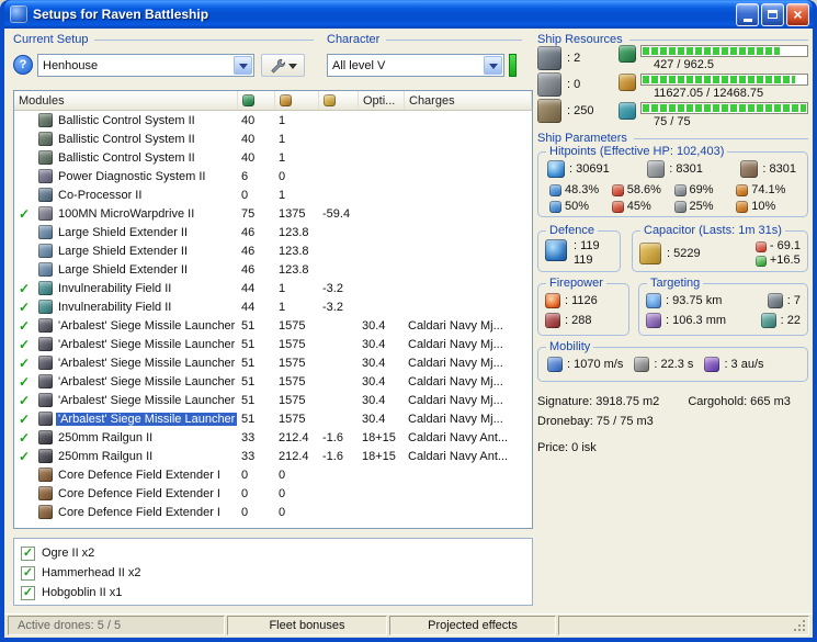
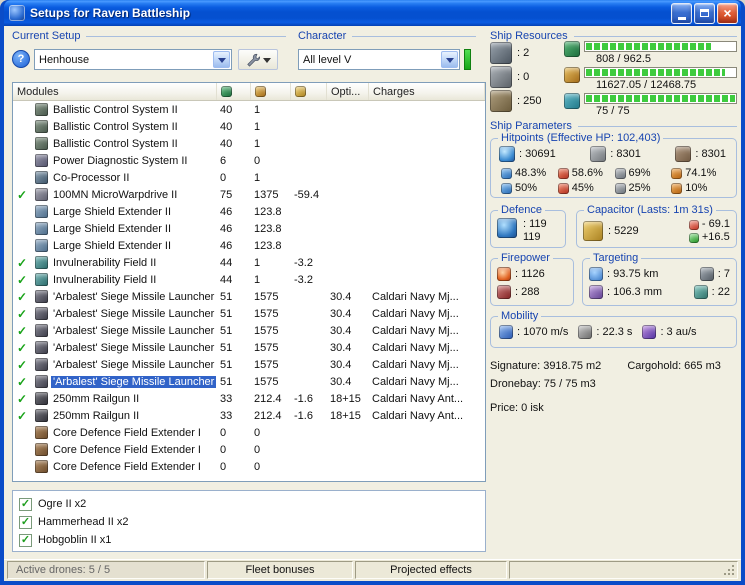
  Setups for Raven Battleship
  ×
  Current Setup
  ?
  Henhouse
  Character
  All level V
  Modules
  Opti...
  Charges
  Ballistic Control System II
  40
  1
  Ballistic Control System II
  40
  1
  Ballistic Control System II
  40
  1
  Power Diagnostic System II
  6
  0
  Co-Processor II
  0
  1
  ✓
  100MN MicroWarpdrive II
  75
  1375
  -59.4
  Large Shield Extender II
  46
  123.8
  Large Shield Extender II
  46
  123.8
  Large Shield Extender II
  46
  123.8
  ✓
  Invulnerability Field II
  44
  1
  -3.2
  ✓
  Invulnerability Field II
  44
  1
  -3.2
  ✓
  'Arbalest' Siege Missile Launcher
  51
  1575
  30.4
  Caldari Navy Mj...
  ✓
  'Arbalest' Siege Missile Launcher
  51
  1575
  30.4
  Caldari Navy Mj...
  ✓
  'Arbalest' Siege Missile Launcher
  51
  1575
  30.4
  Caldari Navy Mj...
  ✓
  'Arbalest' Siege Missile Launcher
  51
  1575
  30.4
  Caldari Navy Mj...
  ✓
  'Arbalest' Siege Missile Launcher
  51
  1575
  30.4
  Caldari Navy Mj...
  ✓
  'Arbalest' Siege Missile Launcher
  51
  1575
  30.4
  Caldari Navy Mj...
  ✓
  250mm Railgun II
  33
  212.4
  -1.6
  18+15
  Caldari Navy Ant...
  ✓
  250mm Railgun II
  33
  212.4
  -1.6
  18+15
  Caldari Navy Ant...
  Core Defence Field Extender I
  0
  0
  Core Defence Field Extender I
  0
  0
  Core Defence Field Extender I
  0
  0
  ✓
  Ogre II x2
  ✓
  Hammerhead II x2
  ✓
  Hobgoblin II x1
  Ship Resources
  : 2
  : 0
  : 250
- 427 / 962.5
+ 808 / 962.5
  11627.05 / 12468.75
  75 / 75
  Ship Parameters
  Hitpoints (Effective HP: 102,403)
  : 30691
  : 8301
  : 8301
  48.3%
  58.6%
  69%
  74.1%
  50%
  45%
  25%
  10%
  Defence
  : 119
  119
  Capacitor (Lasts: 1m 31s)
  : 5229
  - 69.1
  +16.5
  Firepower
  : 1126
  : 288
  Targeting
  : 93.75 km
  : 7
  : 106.3 mm
  : 22
  Mobility
  : 1070 m/s
  : 22.3 s
  : 3 au/s
  Signature: 3918.75 m2
  Cargohold: 665 m3
  Dronebay: 75 / 75 m3
  Price: 0 isk
  Active drones: 5 / 5
  Fleet bonuses
  Projected effects
